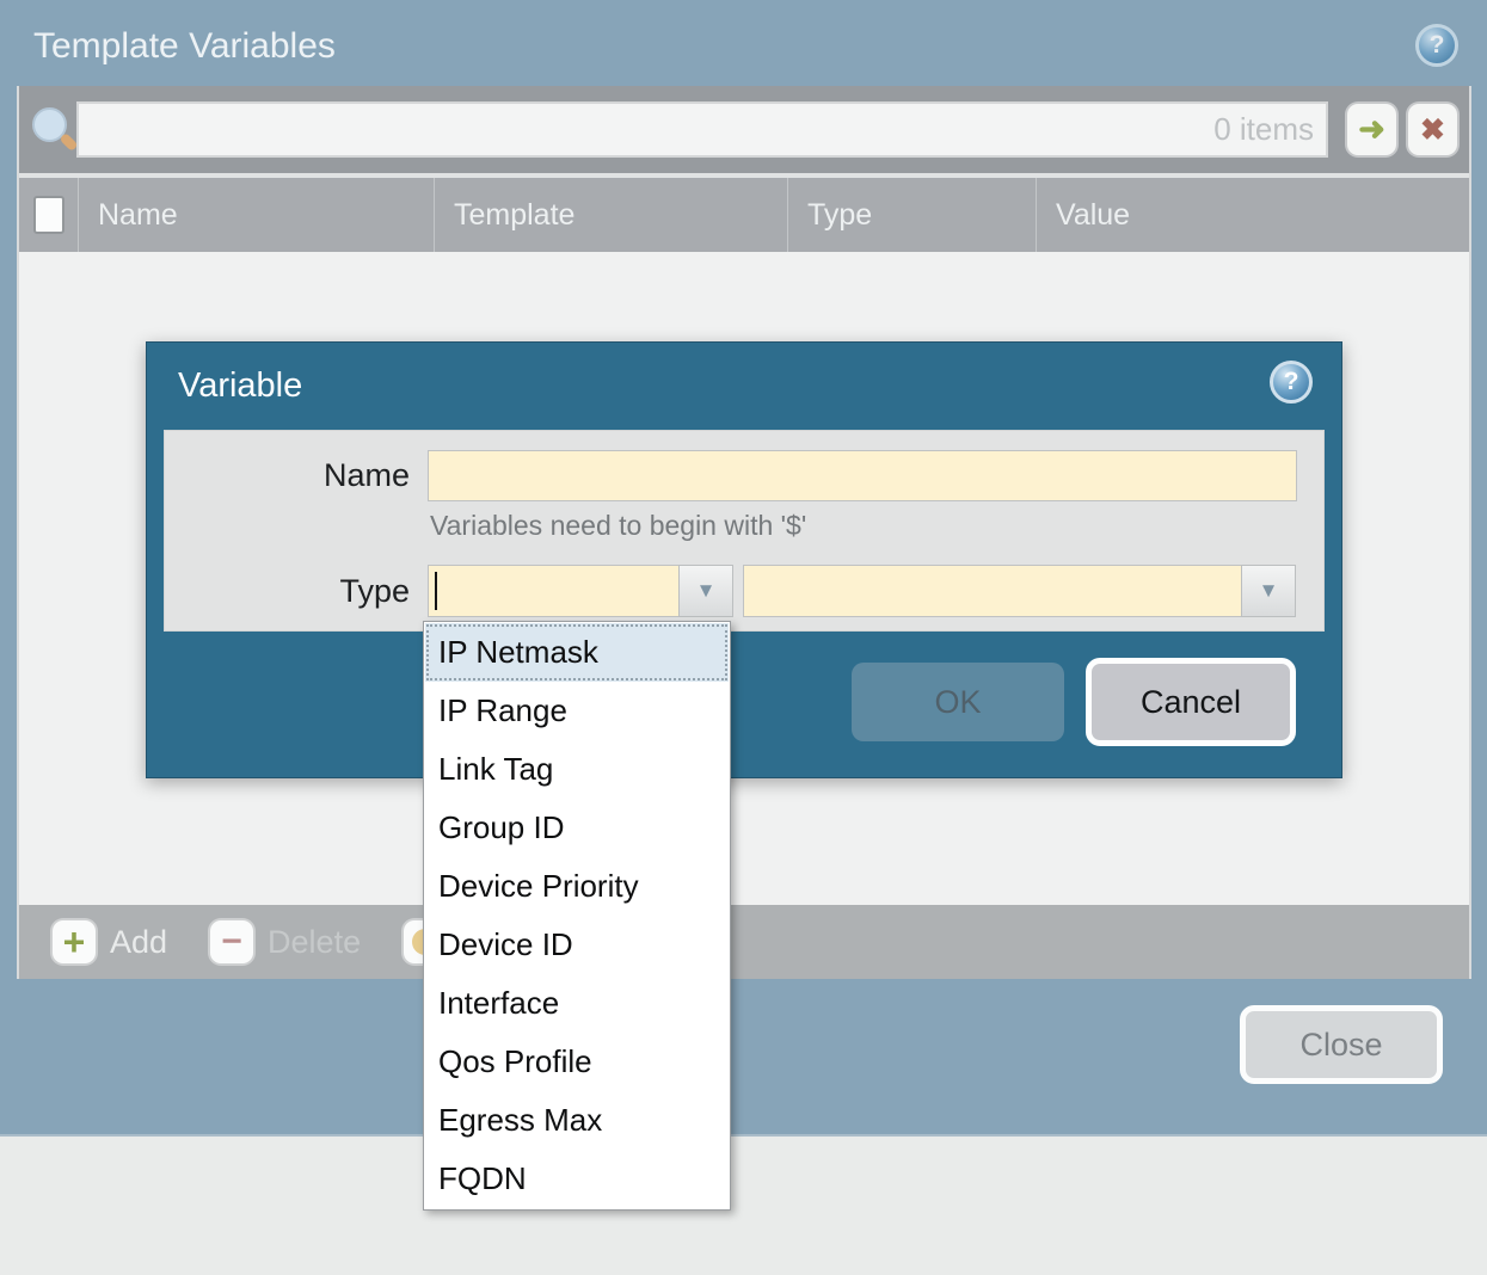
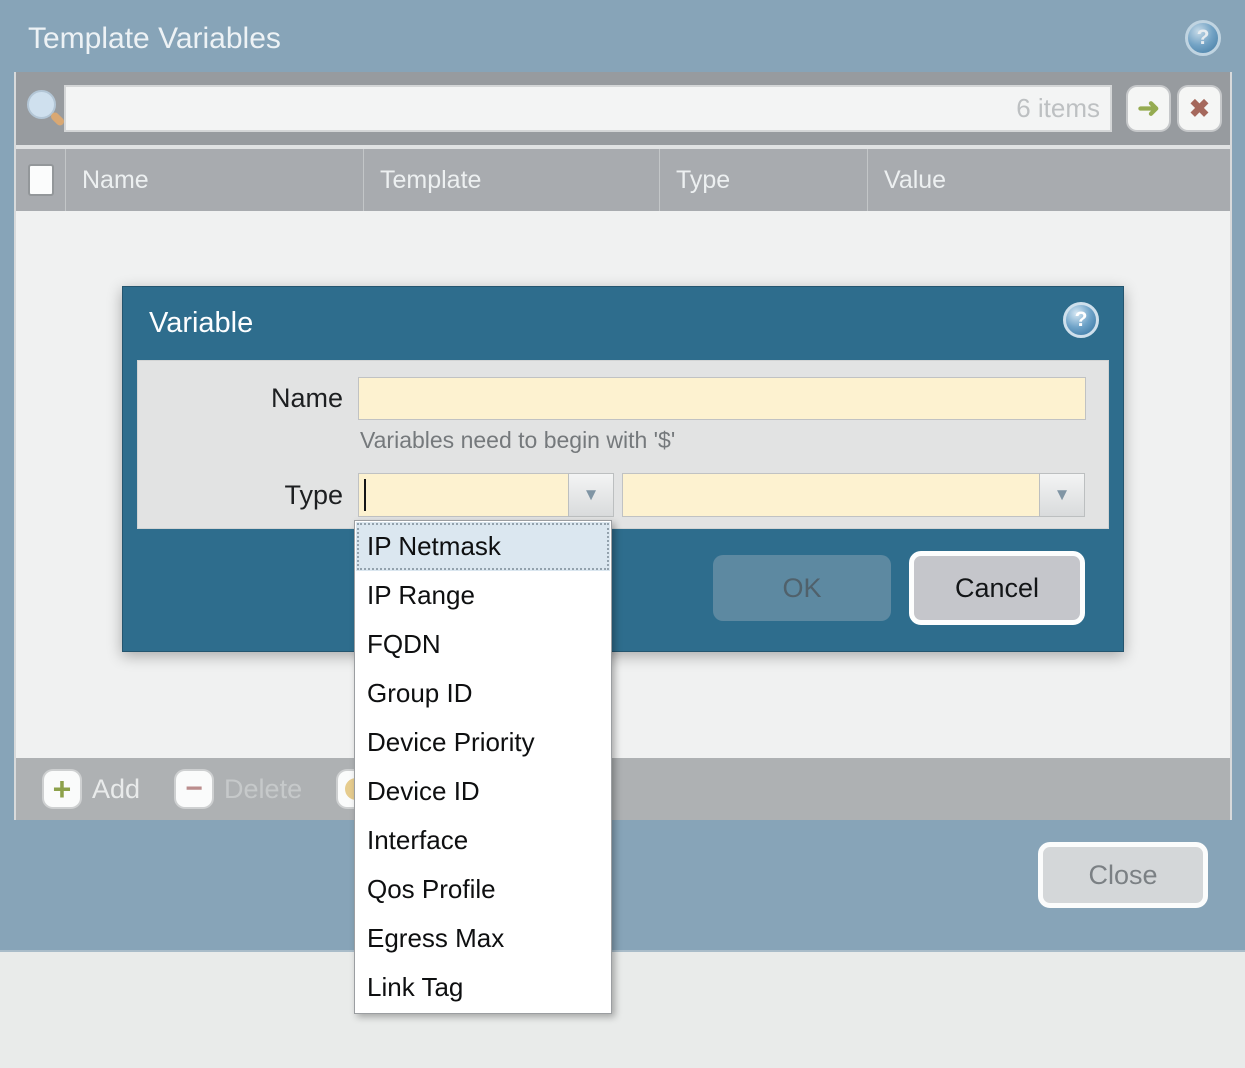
  Template Variables
  ?
- 0 items
+ 6 items
  ➜
  ✖
  Name
  Template
  Type
  Value
  +
  Add
  −
  Delete
  Close
  Variable
  ?
  Name
  Variables need to begin with '$'
  Type
  ▼
  ▼
  OK
  Cancel
  IP Netmask
  IP Range
- Link Tag
+ FQDN
  Group ID
  Device Priority
  Device ID
  Interface
  Qos Profile
  Egress Max
- FQDN
+ Link Tag
